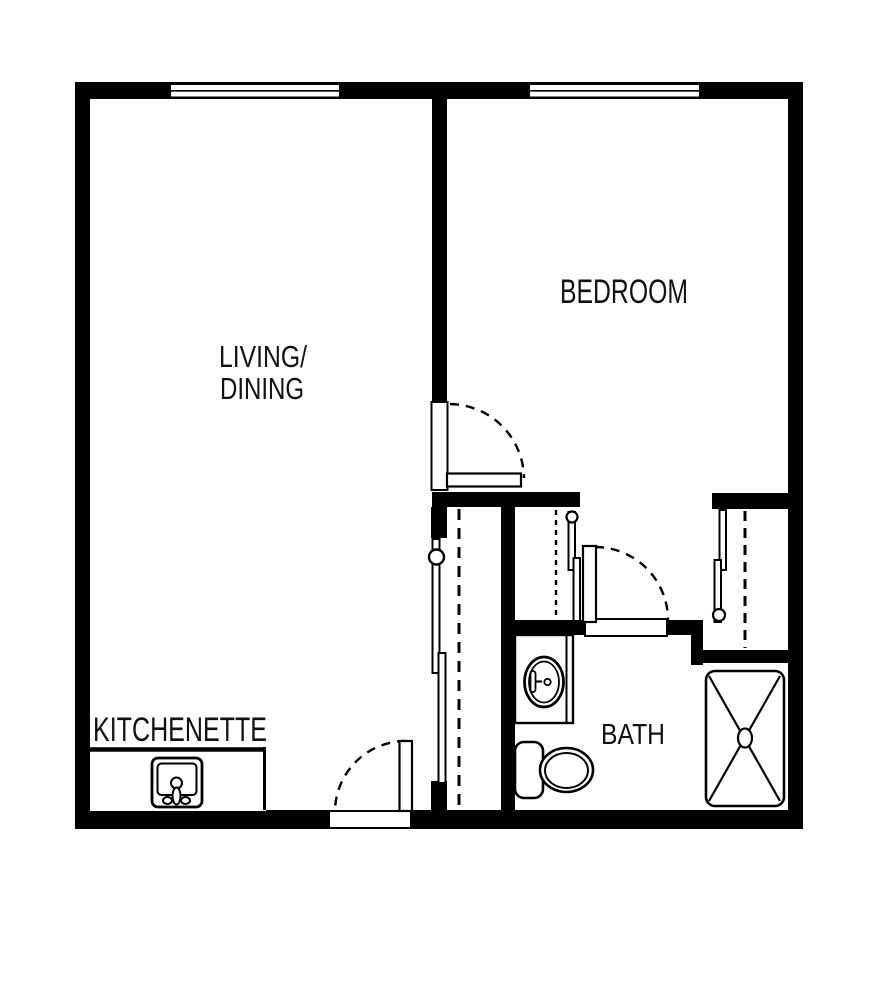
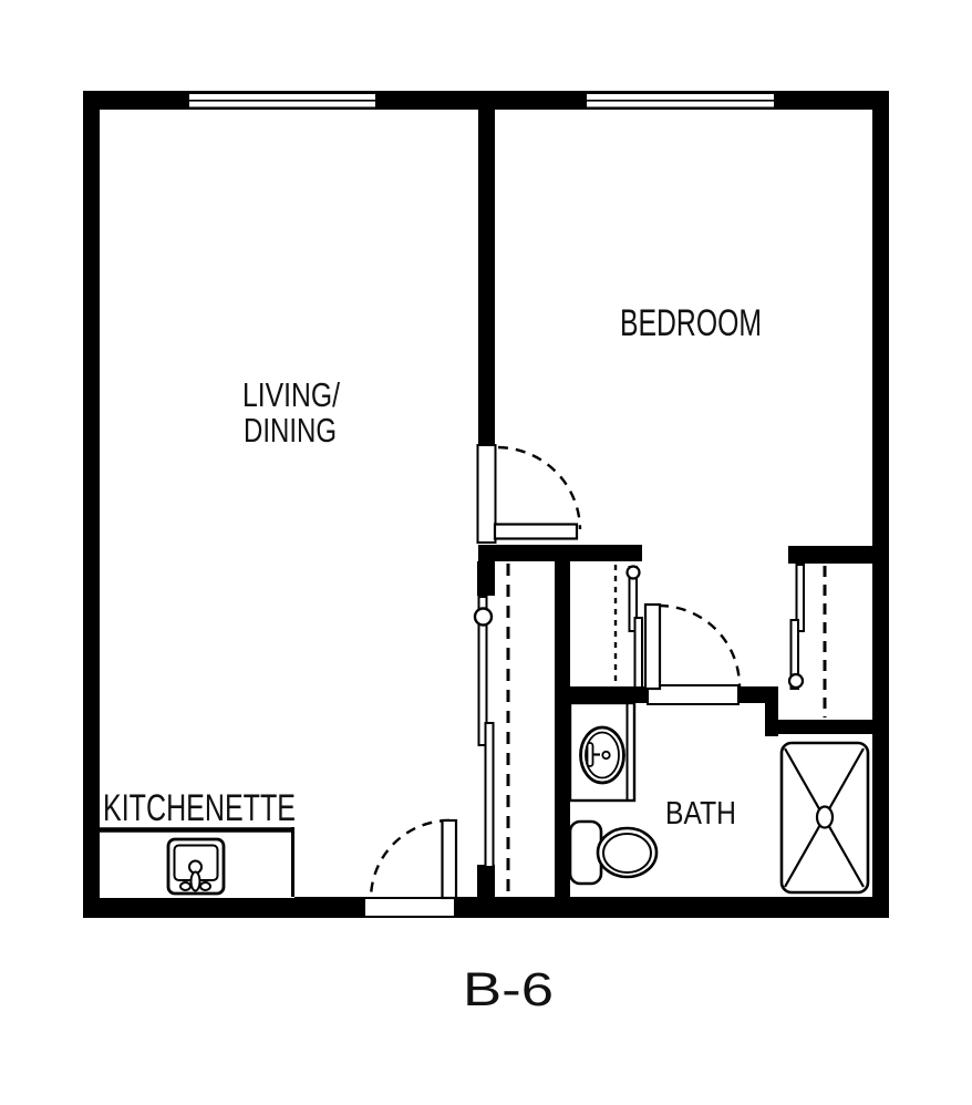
  LIVING/
  DINING
  BEDROOM
  KITCHENETTE
  BATH
+ B-6
